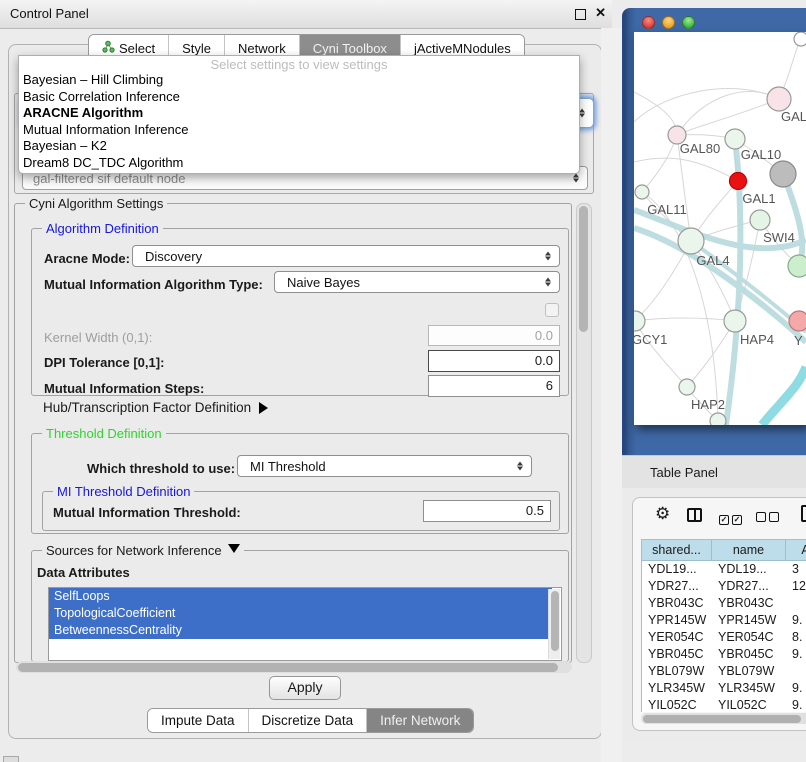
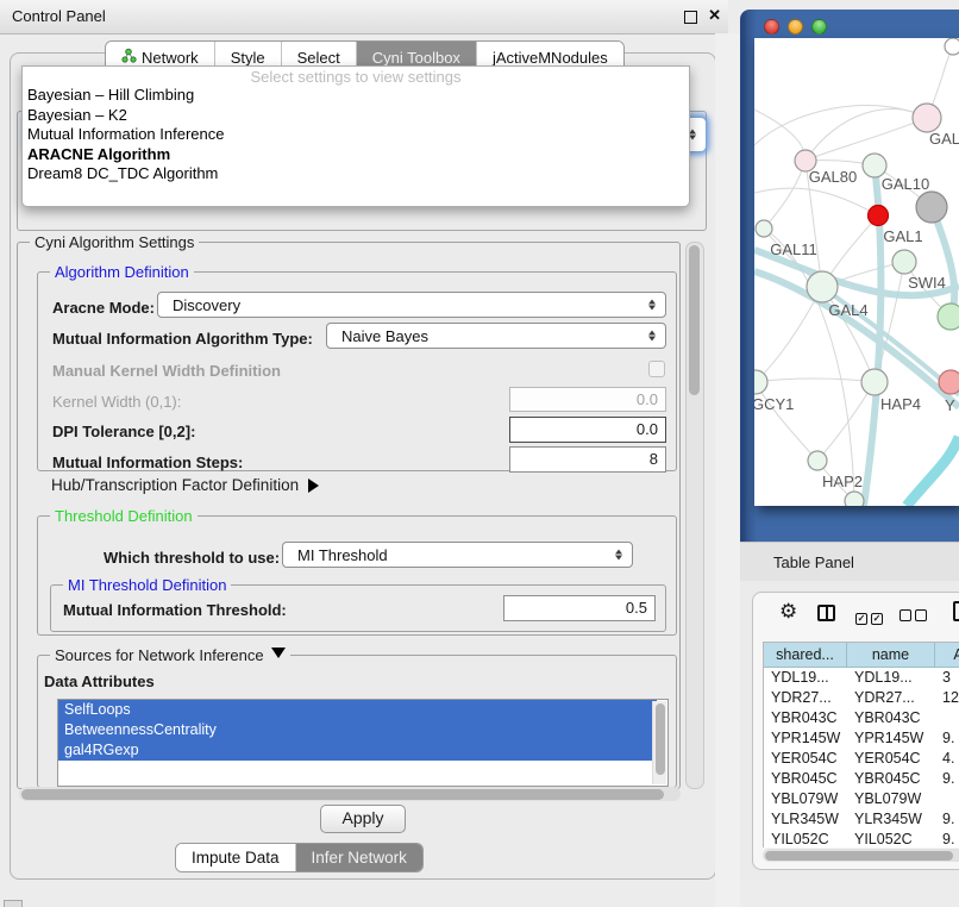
  Control Panel
  ✕
- gal-filtered sif default node
- Select
+ Network
  Style
- Network
+ Select
  Cyni Toolbox
  jActiveMNodules
  Select settings to view settings
  Bayesian – Hill Climbing
- Basic Correlation Inference
- ARACNE Algorithm
+ Bayesian – K2
  Mutual Information Inference
- Bayesian – K2
+ ARACNE Algorithm
  Dream8 DC_TDC Algorithm
  Cyni Algorithm Settings
  Algorithm Definition
  Aracne Mode:
  Discovery
  Mutual Information Algorithm Type:
  Naive Bayes
+ Manual Kernel Width Definition
  Kernel Width (0,1):
  0.0
- DPI Tolerance [0,1]:
+ DPI Tolerance [0,2]:
  0.0
  Mutual Information Steps:
- 6
+ 8
  Hub/Transcription Factor Definition
  Threshold Definition
  Which threshold to use:
  MI Threshold
  MI Threshold Definition
  Mutual Information Threshold:
  0.5
  Sources for Network Inference
  Data Attributes
  SelfLoops
- TopologicalCoefficient
  BetweennessCentrality
+ gal4RGexp
  Apply
  Impute Data
- Discretize Data
  Infer Network
  GAL
  GAL80
  GAL10
  GAL1
  GAL11
  SWI4
  GAL4
  GCY1
  HAP4
  Y
  HAP2
  Table Panel
  ⚙
  ✓ ✓
  shared...
  name
  YDL19...
  YDL19...
  3
  YDR27...
  YDR27...
  12
  YBR043C
  YBR043C
  YPR145W
  YPR145W
  9.
  YER054C
  YER054C
- 8.
+ 4.
  YBR045C
  YBR045C
  9.
  YBL079W
  YBL079W
  YLR345W
  YLR345W
  9.
  YIL052C
  YIL052C
  9.
